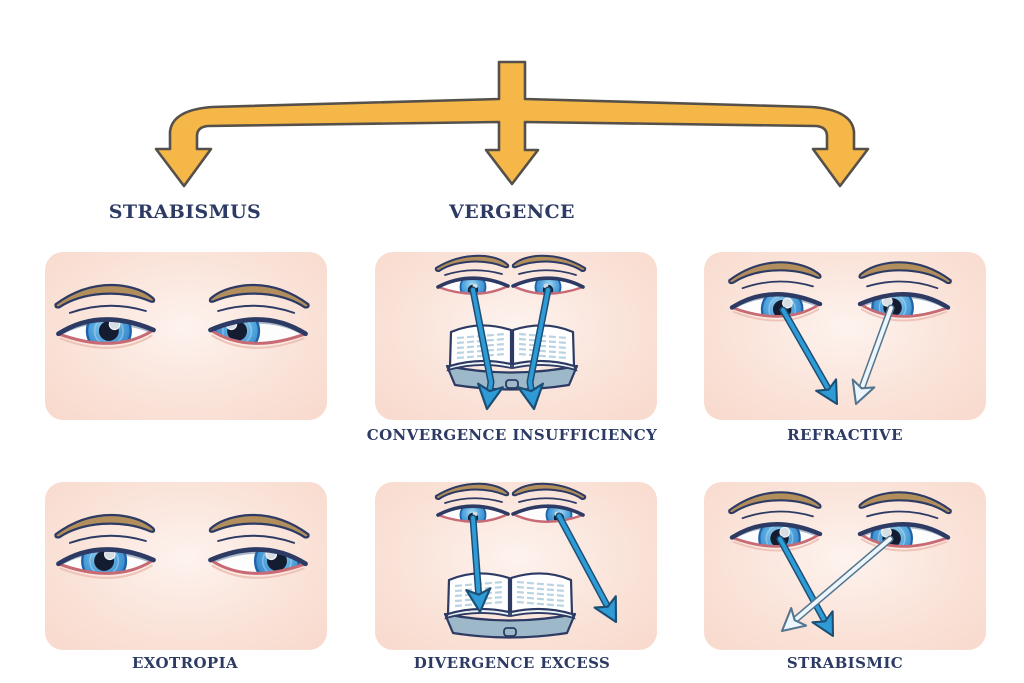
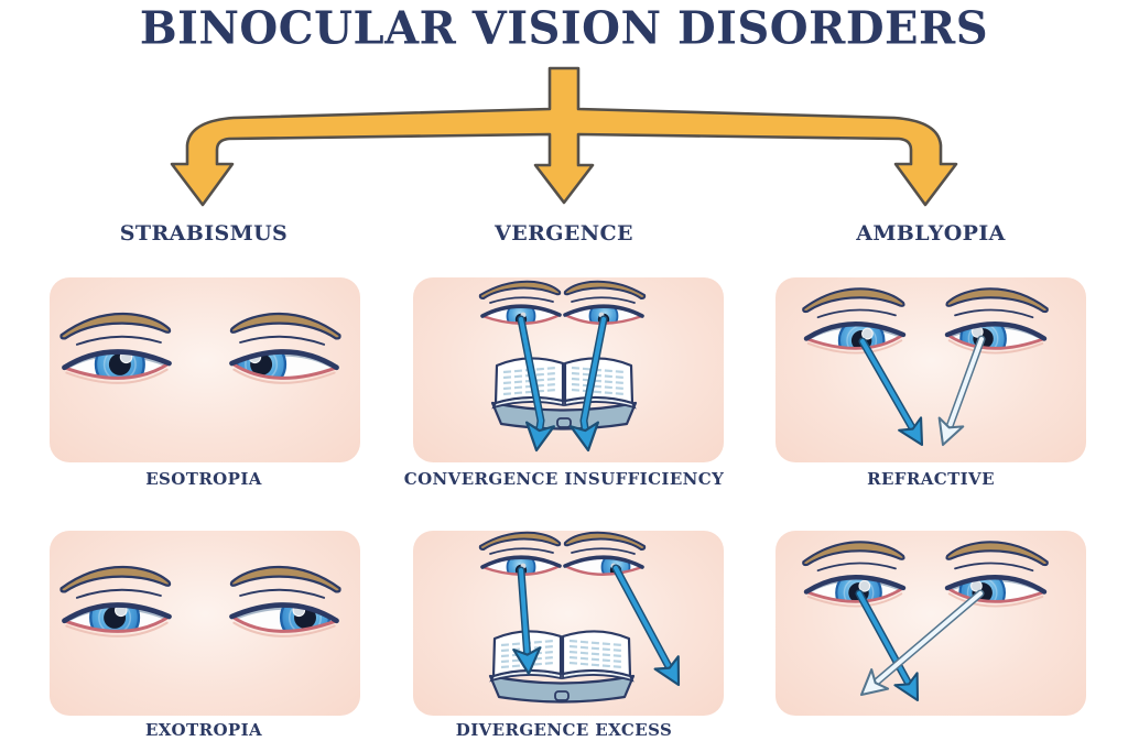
+ BINOCULAR VISION DISORDERS
  STRABISMUS
  VERGENCE
+ AMBLYOPIA
+ ESOTROPIA
  CONVERGENCE INSUFFICIENCY
  REFRACTIVE
  EXOTROPIA
  DIVERGENCE EXCESS
- STRABISMIC
